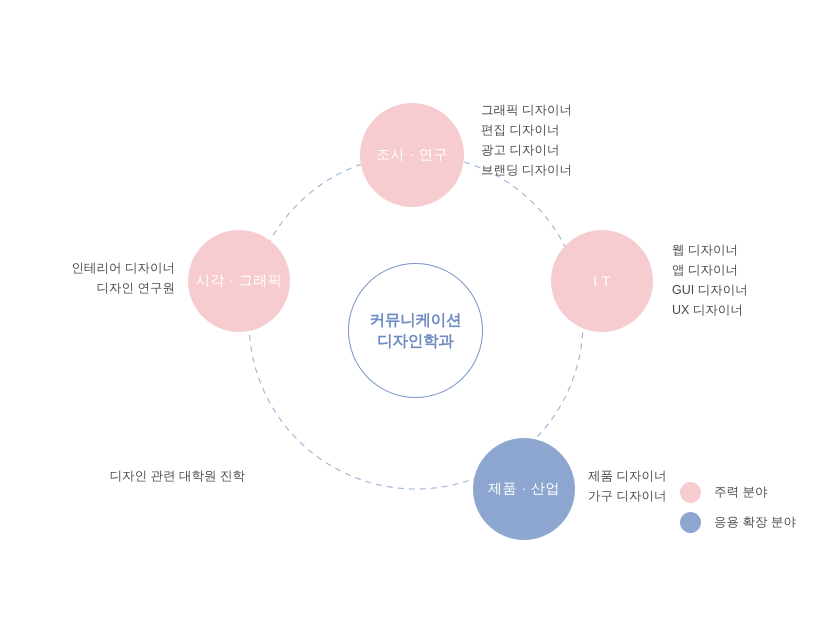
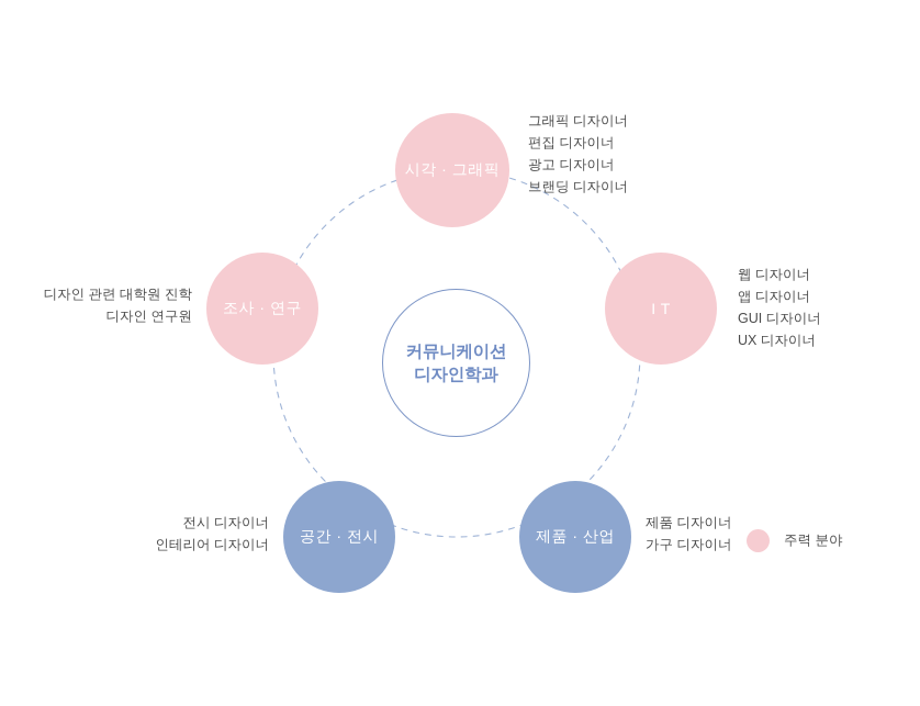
- 조사 · 연구
+ 시각 · 그래픽
  그래픽 디자이너
  편집 디자이너
  광고 디자이너
  브랜딩 디자이너
- 시각 · 그래픽
+ 조사 · 연구
- 인테리어 디자이너
+ 디자인 관련 대학원 진학
  디자인 연구원
  I T
  웹 디자이너
  앱 디자이너
  GUI 디자이너
  UX 디자이너
+ 공간 · 전시
+ 전시 디자이너
- 디자인 관련 대학원 진학
+ 인테리어 디자이너
  제품 · 산업
  제품 디자이너
  가구 디자이너
  커뮤니케이션
  디자인학과
  주력 분야
- 응용 확장 분야
